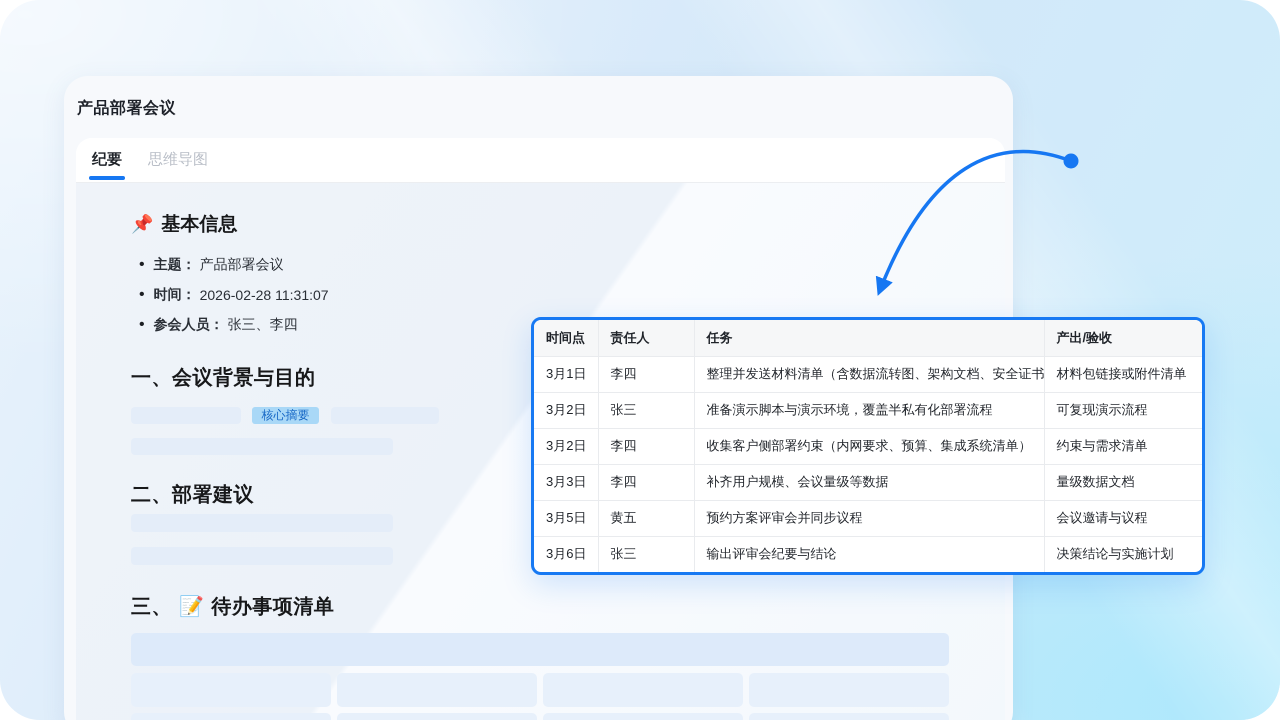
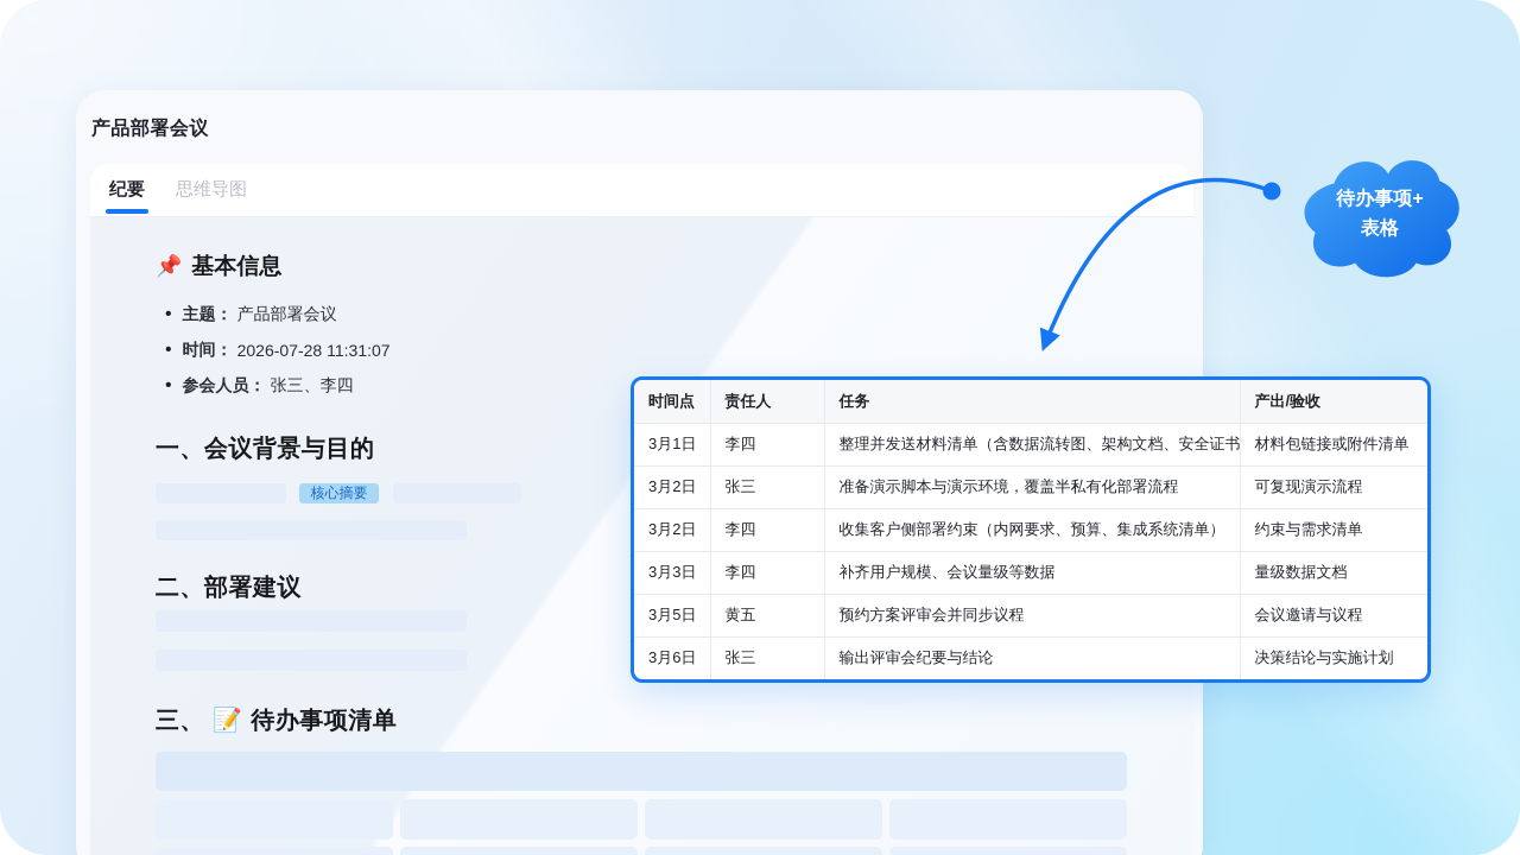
  产品部署会议
  纪要
  思维导图
  📌
  基本信息
  主题：
  产品部署会议
  时间：
- 2026-02-28 11:31:07
+ 2026-07-28 11:31:07
  参会人员：
  张三、李四
  一、会议背景与目的
  核心摘要
  二、部署建议
  三、
  📝
  待办事项清单
  时间点	责任人	任务	产出/验收
  3月1日	李四	整理并发送材料清单（含数据流转图、架构文档、安全证书	材料包链接或附件清单
  3月2日	张三	准备演示脚本与演示环境，覆盖半私有化部署流程	可复现演示流程
  3月2日	李四	收集客户侧部署约束（内网要求、预算、集成系统清单）	约束与需求清单
  3月3日	李四	补齐用户规模、会议量级等数据	量级数据文档
  3月5日	黄五	预约方案评审会并同步议程	会议邀请与议程
  3月6日	张三	输出评审会纪要与结论	决策结论与实施计划
+ 待办事项+
+ 表格
